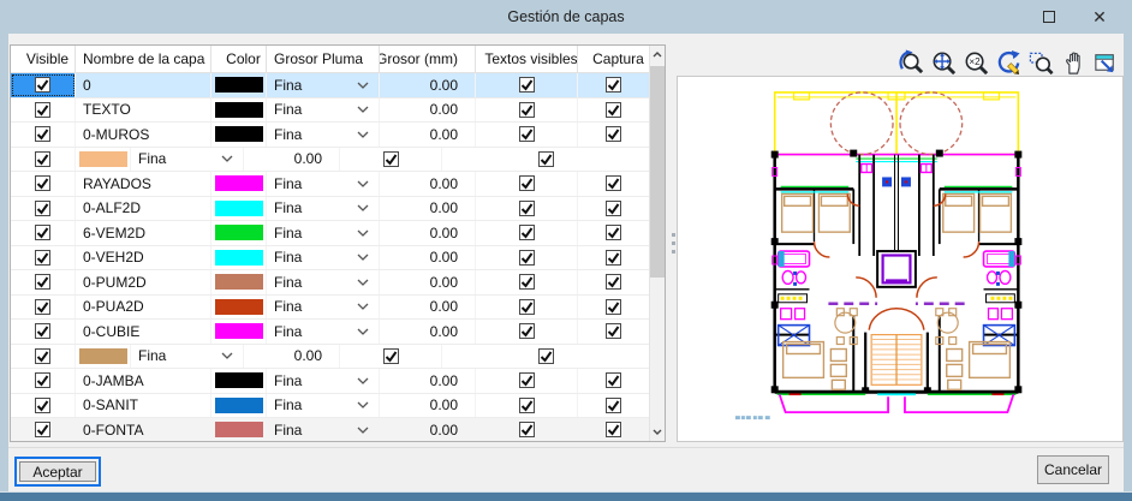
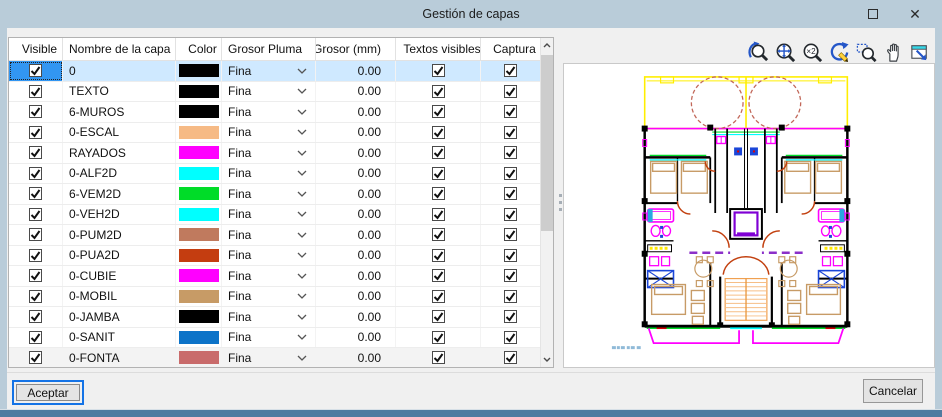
  Gestión de capas
  ✕
  Visible
  Nombre de la capa
  Color
  Grosor Pluma
  Grosor (mm)
  Textos visibles
  Captura
  0
  Fina
  0.00
  TEXTO
  Fina
  0.00
- 0-MUROS
+ 6-MUROS
  Fina
  0.00
+ 0-ESCAL
  Fina
  0.00
  RAYADOS
  Fina
  0.00
  0-ALF2D
  Fina
  0.00
  6-VEM2D
  Fina
  0.00
  0-VEH2D
  Fina
  0.00
  0-PUM2D
  Fina
  0.00
  0-PUA2D
  Fina
  0.00
  0-CUBIE
  Fina
  0.00
+ 0-MOBIL
  Fina
  0.00
  0-JAMBA
  Fina
  0.00
  0-SANIT
  Fina
  0.00
  0-FONTA
  Fina
  0.00
  ×2
  Aceptar
  Cancelar
